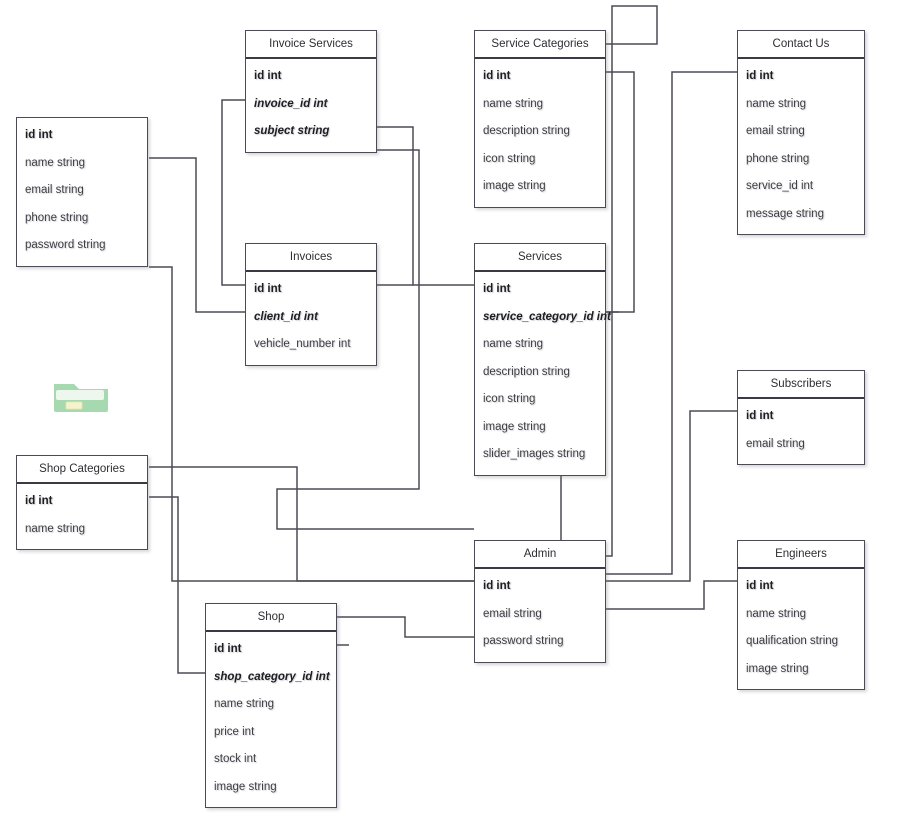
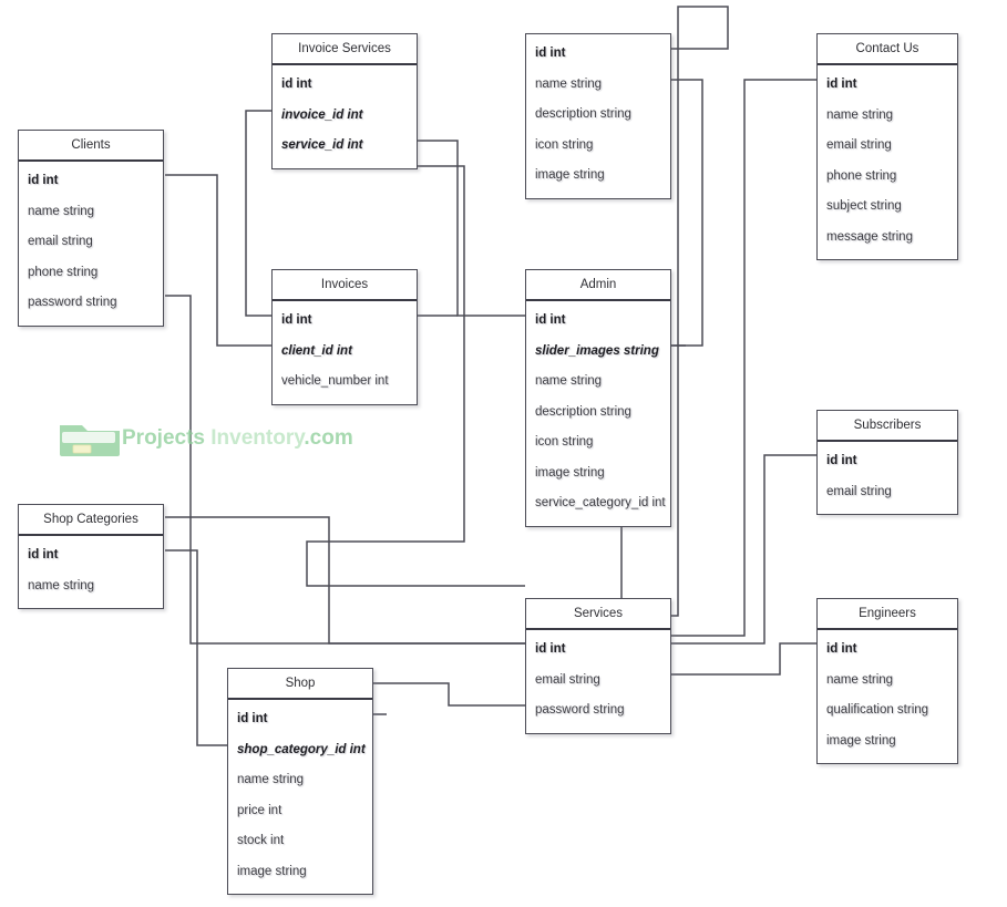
+ Projects Inventory.com
+ Clients
  id int
  name string
  email string
  phone string
  password string
  Invoice Services
  id int
  invoice_id int
- subject string
+ service_id int
- Service Categories
  id int
  name string
  description string
  icon string
  image string
  Contact Us
  id int
  name string
  email string
  phone string
- service_id int
+ subject string
  message string
  Invoices
  id int
  client_id int
  vehicle_number int
- Services
+ Admin
  id int
- service_category_id int
+ slider_images string
  name string
  description string
  icon string
  image string
- slider_images string
+ service_category_id int
  Subscribers
  id int
  email string
  Shop Categories
  id int
  name string
- Admin
+ Services
  id int
  email string
  password string
  Engineers
  id int
  name string
  qualification string
  image string
  Shop
  id int
  shop_category_id int
  name string
  price int
  stock int
  image string
